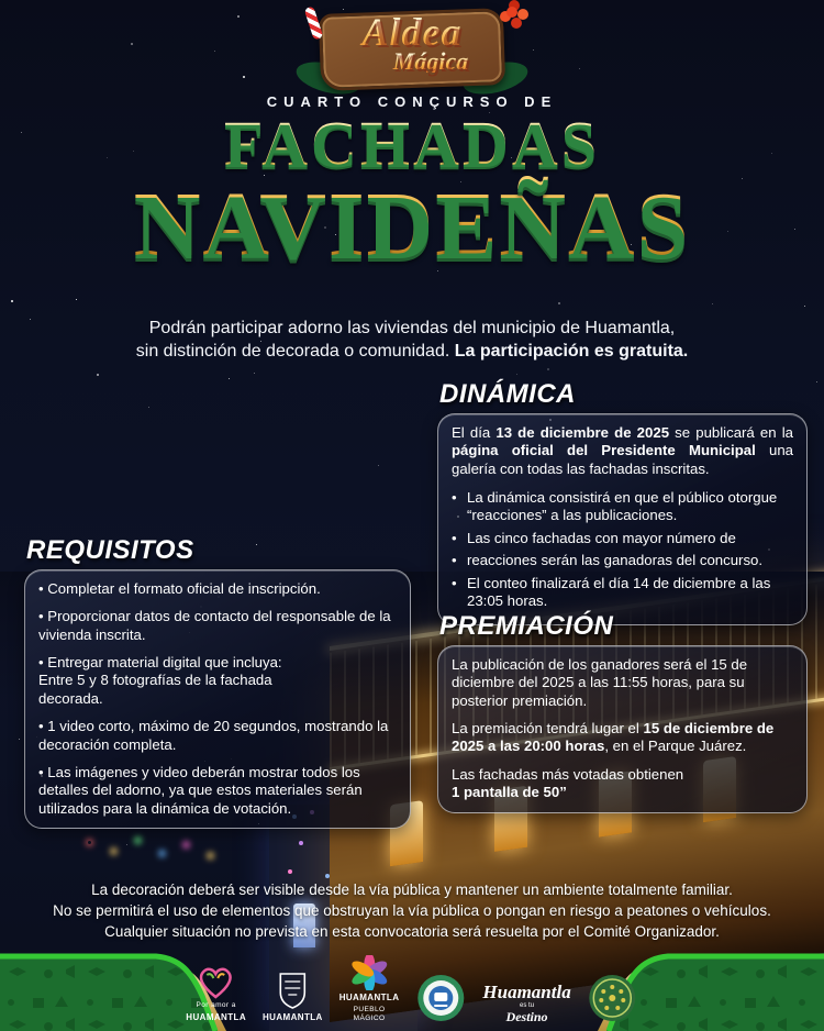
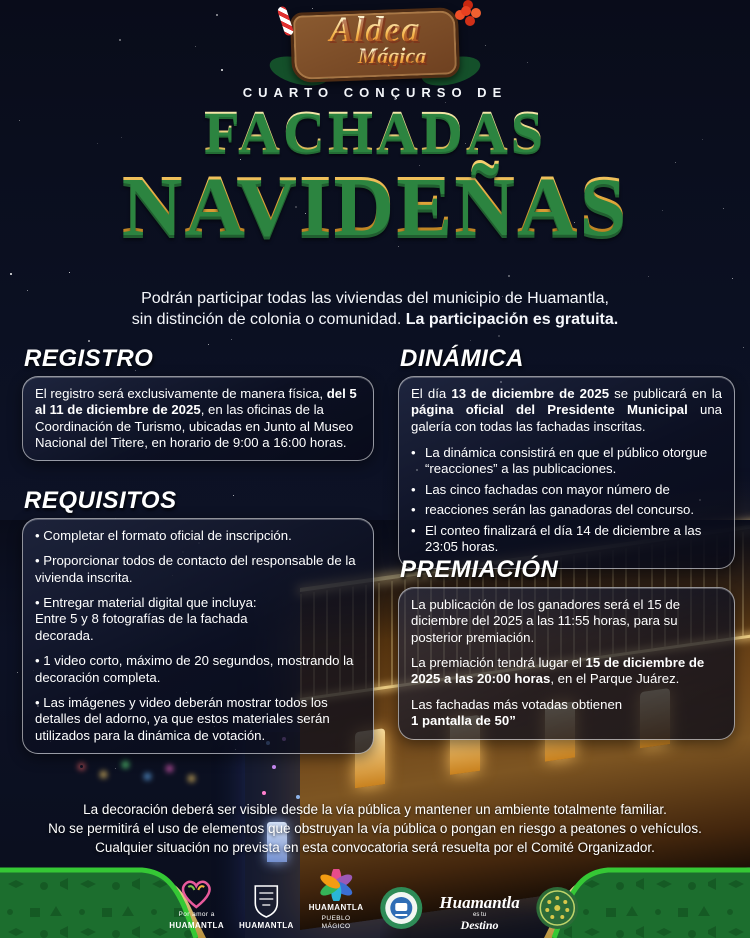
  Aldea
  Mágica
  CUARTO CONÇURSO DE
  FACHADAS
  NAVIDEÑAS
- Podrán participar adorno las viviendas del municipio de Huamantla,
+ Podrán participar todas las viviendas del municipio de Huamantla,
- sin distinción de decorada o comunidad. La participación es gratuita.
+ sin distinción de colonia o comunidad. La participación es gratuita.
+ REGISTRO
+ El registro será exclusivamente de manera física, del 5 al 11 de diciembre de 2025, en las oficinas de la Coordinación de Turismo, ubicadas en Junto al Museo Nacional del Titere, en horario de 9:00 a 16:00 horas.
  DINÁMICA
  El día 13 de diciembre de 2025 se publicará en la página oficial del Presidente Municipal una galería con todas las fachadas inscritas.
  •
  La dinámica consistirá en que el público otorgue “reacciones” a las publicaciones.
  •
  Las cinco fachadas con mayor número de
  •
  reacciones serán las ganadoras del concurso.
  •
  El conteo finalizará el día 14 de diciembre a las 23:05 horas.
  REQUISITOS
  • Completar el formato oficial de inscripción.
- • Proporcionar datos de contacto del responsable de la vivienda inscrita.
+ • Proporcionar todos de contacto del responsable de la vivienda inscrita.
  • Entregar material digital que incluya:
  Entre 5 y 8 fotografías de la fachada
  decorada.
  • 1 video corto, máximo de 20 segundos, mostrando la decoración completa.
  • Las imágenes y video deberán mostrar todos los detalles del adorno, ya que estos materiales serán utilizados para la dinámica de votación.
  PREMIACIÓN
  La publicación de los ganadores será el 15 de diciembre del 2025 a las 11:55 horas, para su posterior premiación.
  La premiación tendrá lugar el 15 de diciembre de 2025 a las 20:00 horas, en el Parque Juárez.
  Las fachadas más votadas obtienen
  1 pantalla de 50”
  La decoración deberá ser visible desde la vía pública y mantener un ambiente totalmente familiar.
  No se permitirá el uso de elementos que obstruyan la vía pública o pongan en riesgo a peatones o vehículos.
  Cualquier situación no prevista en esta convocatoria será resuelta por el Comité Organizador.
  HUAMANTLA
  HUAMANTLA
  HUAMANTLA
  Huamantla
  Destino
